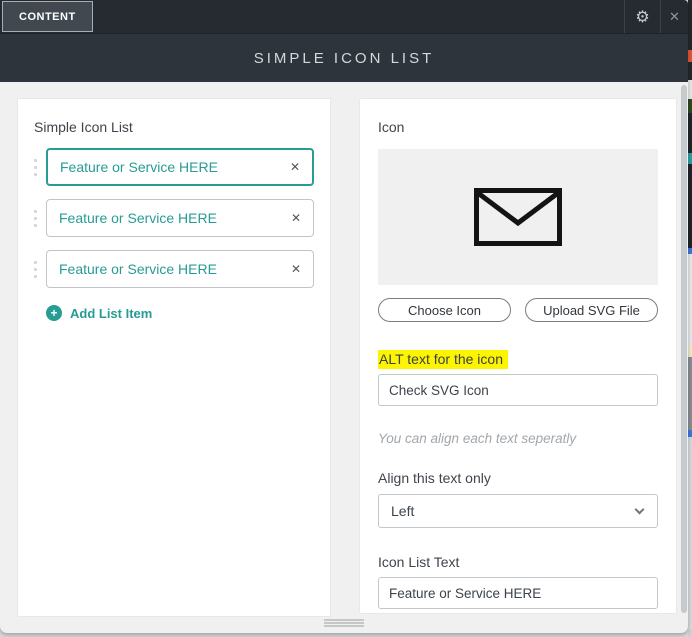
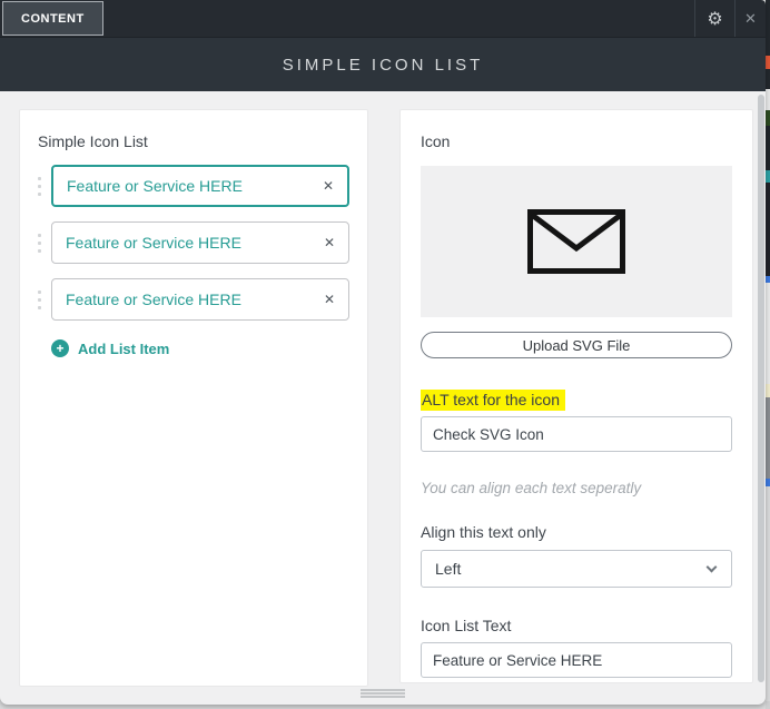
  CONTENT
  ⚙
  ✕
  SIMPLE ICON LIST
  Simple Icon List
  Feature or Service HERE
  ✕
  Feature or Service HERE
  ✕
  Feature or Service HERE
  ✕
  +
  Add List Item
  Icon
- Choose Icon
  Upload SVG File
  ALT text for the icon
  Check SVG Icon
  You can align each text seperatly
  Align this text only
  Left
  Icon List Text
  Feature or Service HERE
